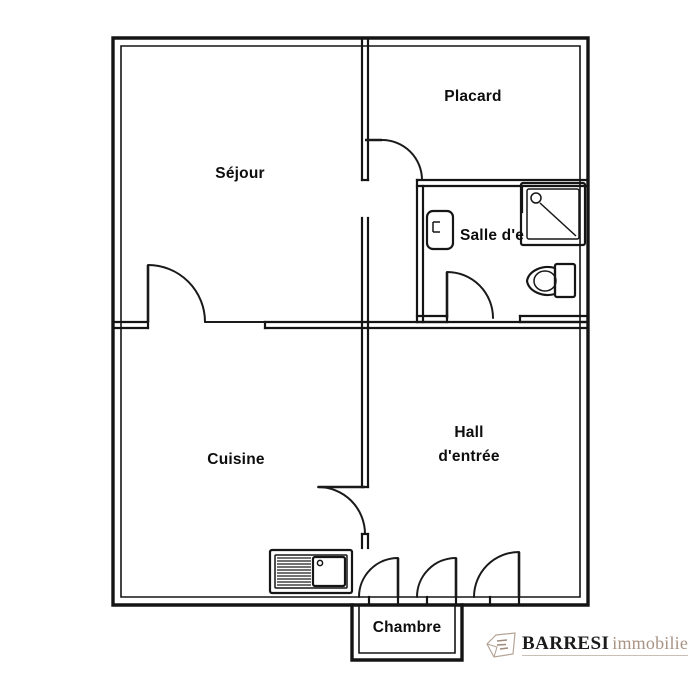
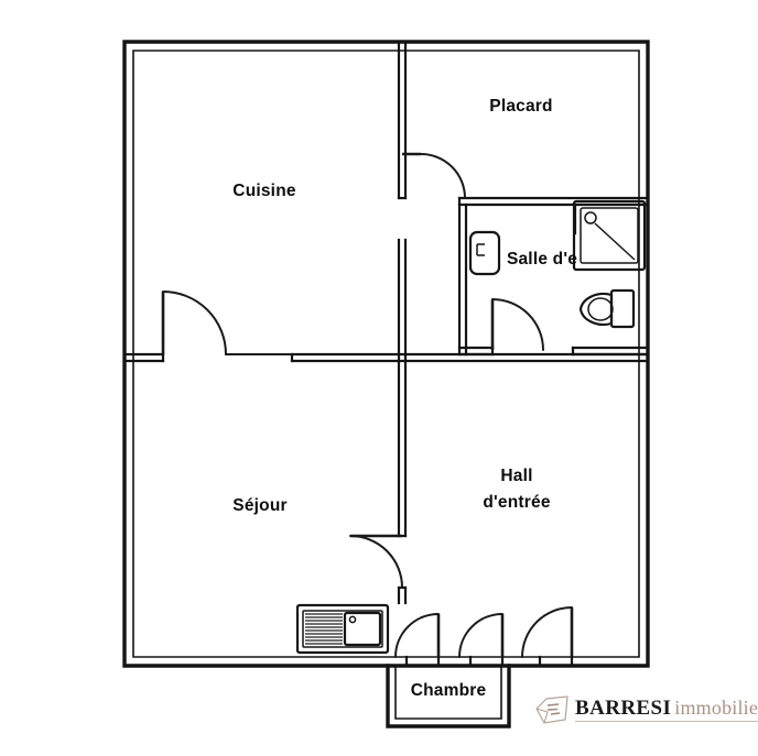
- Séjour
+ Cuisine
  Placard
  Salle d'e
- Cuisine
+ Séjour
  Hall
  d'entrée
  Chambre
  BARRESI immobilie
